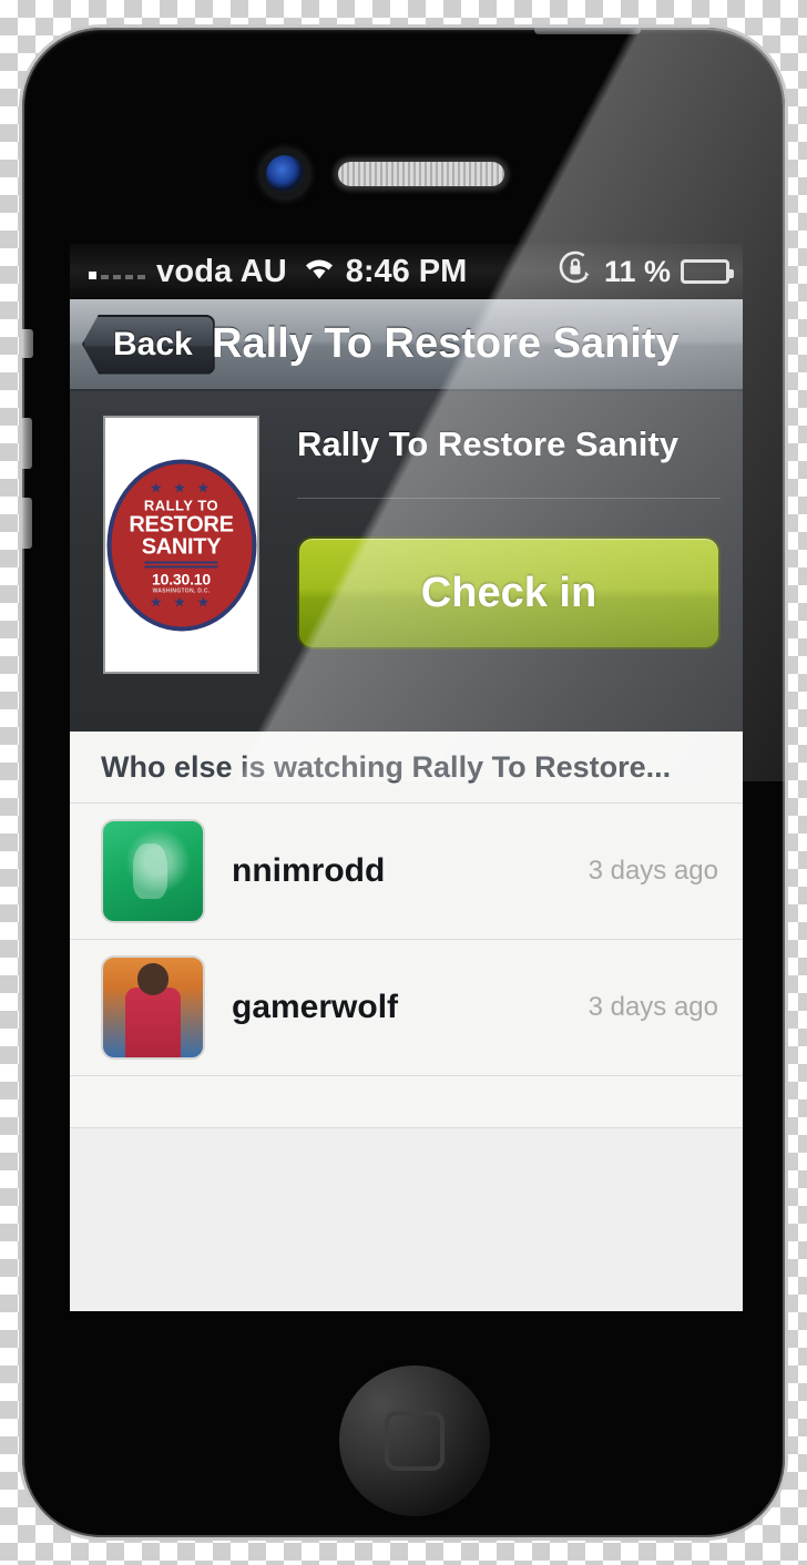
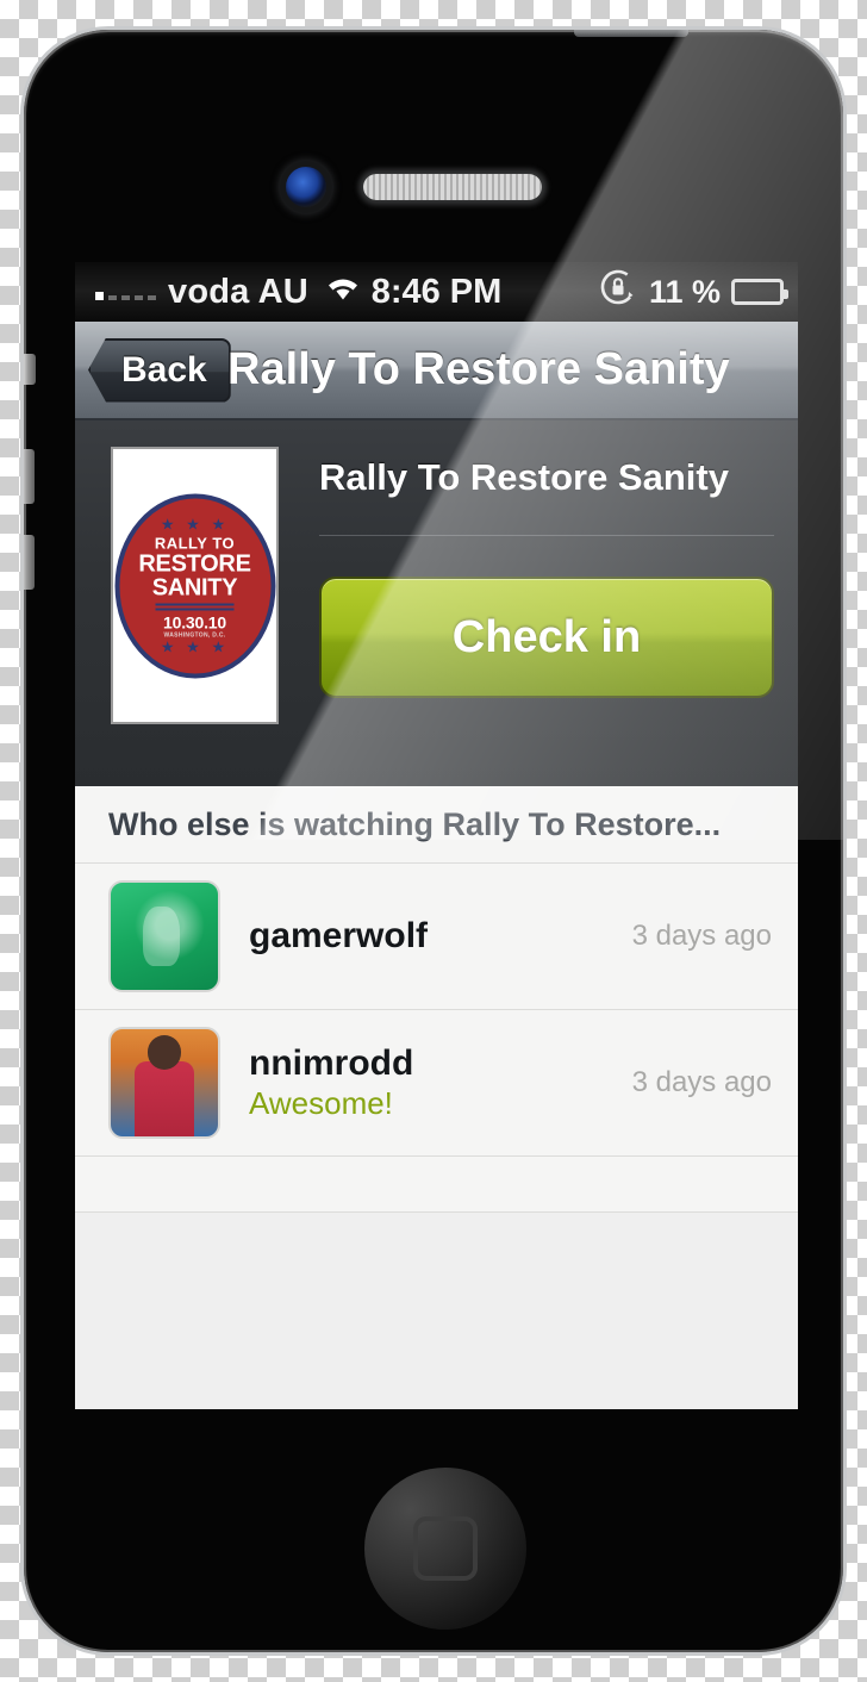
- nnimrodd
+ gamerwolf
  3 days ago
- gamerwolf
+ nnimrodd
+ Awesome!
  3 days ago
